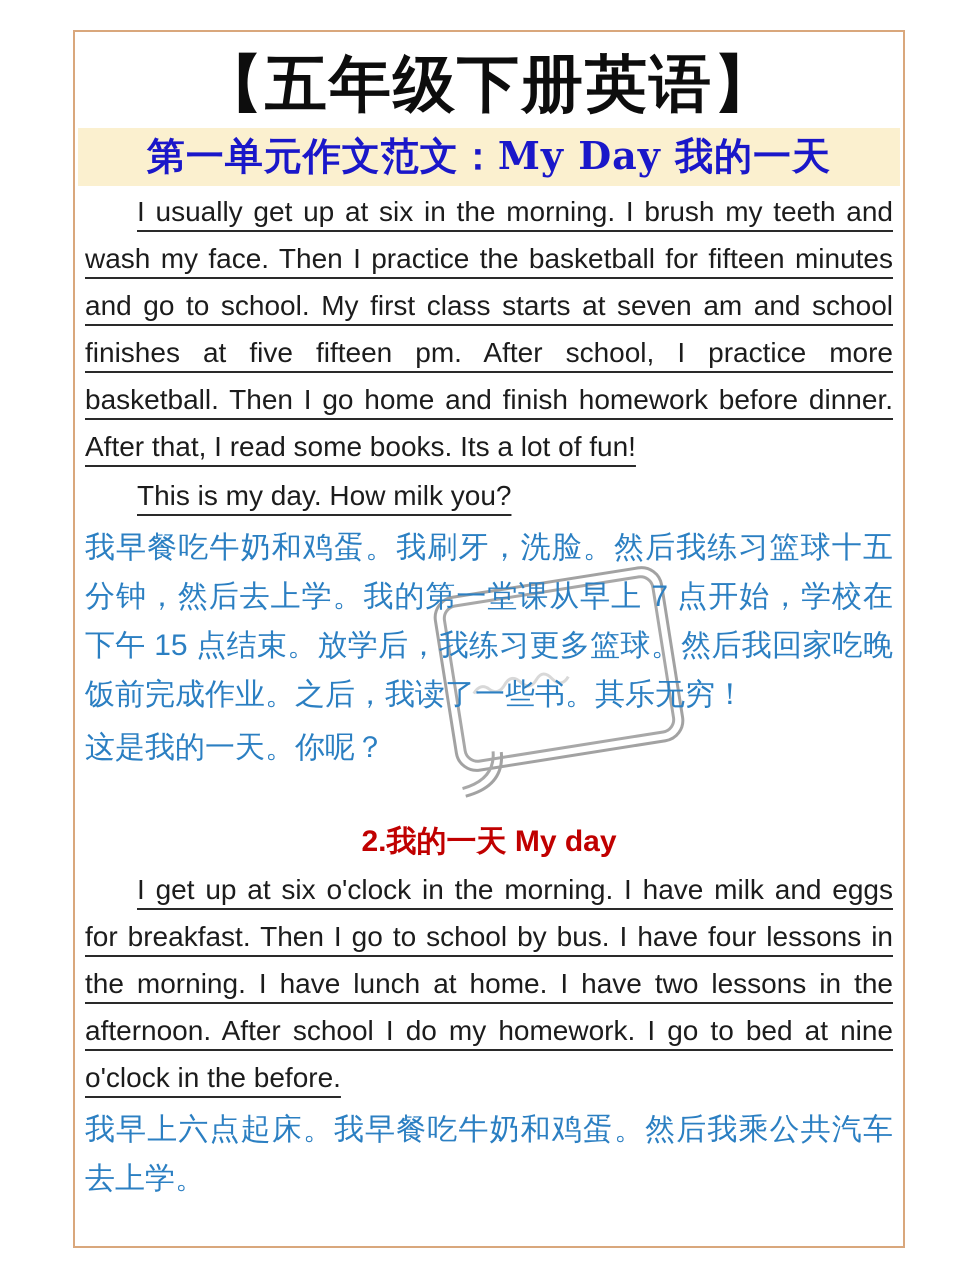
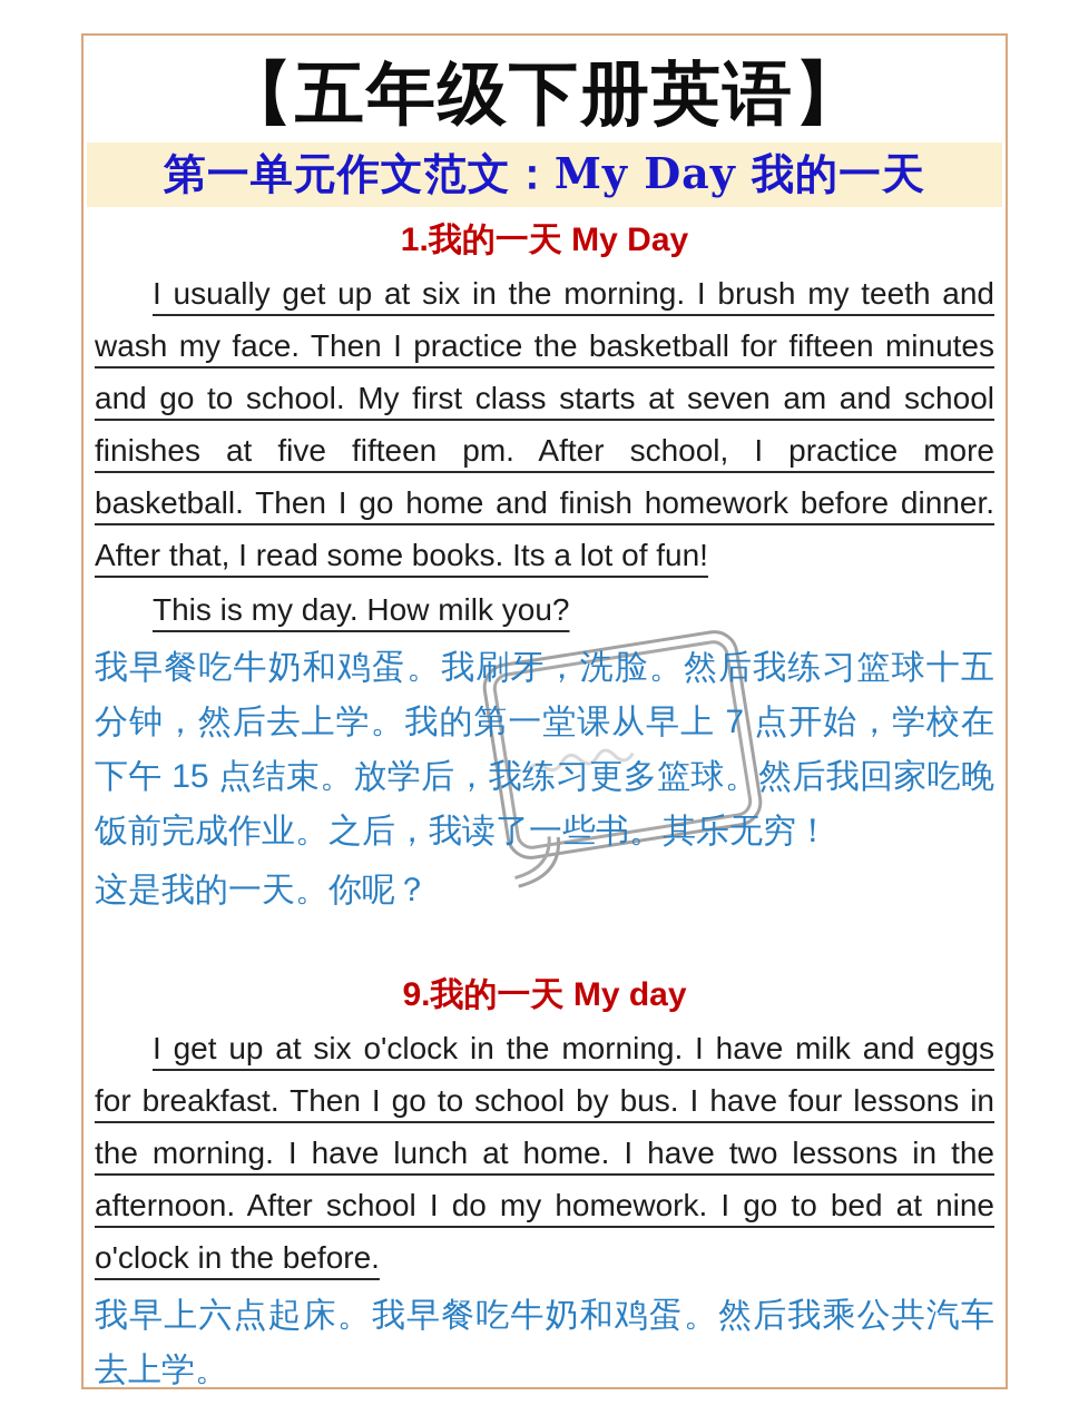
  【五年级下册英语】
  第一单元作文范文：My Day 我的一天
+ 1.我的一天 My Day
  I usually get up at six in the morning. I brush my teeth and wash my face. Then I practice the basketball for fifteen minutes and go to school. My first class starts at seven am and school finishes at five fifteen pm. After school, I practice more basketball. Then I go home and finish homework before dinner. After that, I read some books. Its a lot of fun!
  This is my day. How milk you?
  我早餐吃牛奶和鸡蛋。我刷牙，洗脸。然后我练习篮球十五分钟，然后去上学。我的第一堂课从早上 7 点开始，学校在下午 15 点结束。放学后，我练习更多篮球。然后我回家吃晚饭前完成作业。之后，我读了一些书。其乐无穷！
  这是我的一天。你呢？
- 2.我的一天 My day
+ 9.我的一天 My day
  I get up at six o'clock in the morning. I have milk and eggs for breakfast. Then I go to school by bus. I have four lessons in the morning. I have lunch at home. I have two lessons in the afternoon. After school I do my homework. I go to bed at nine o'clock in the before.
  我早上六点起床。我早餐吃牛奶和鸡蛋。然后我乘公共汽车去上学。
